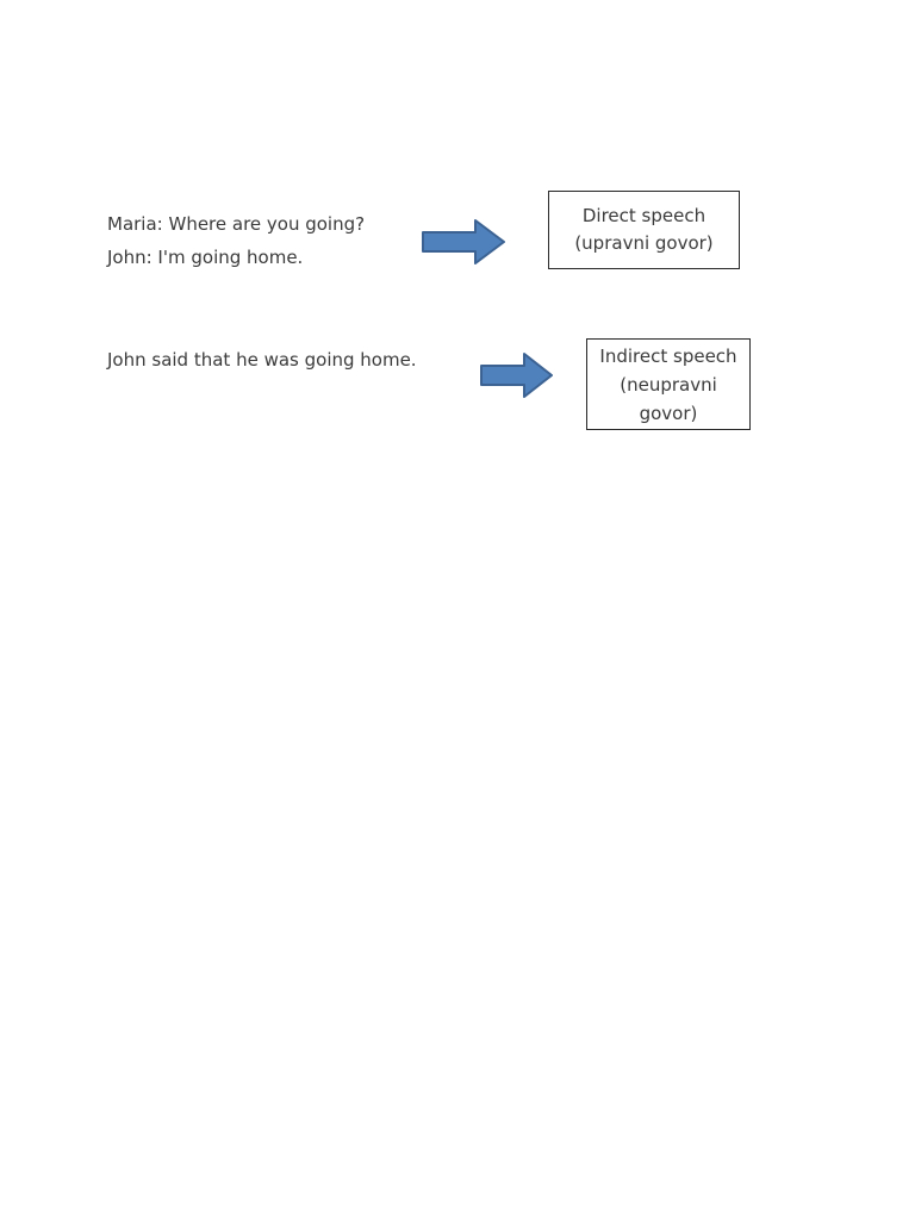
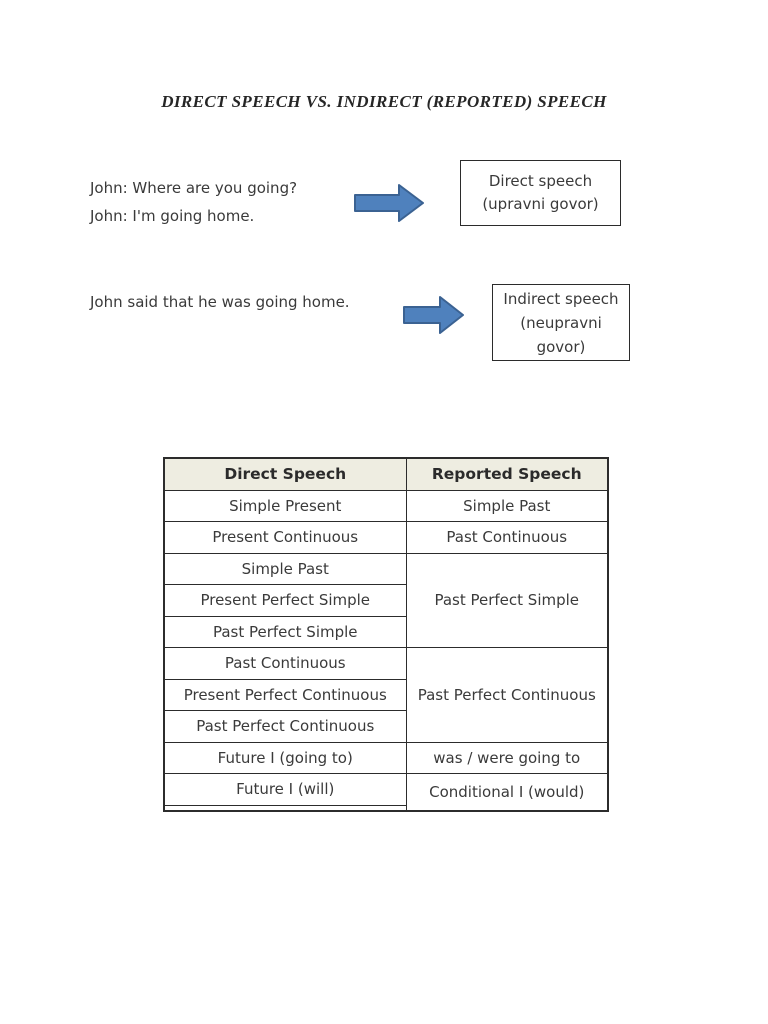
+ DIRECT SPEECH VS. INDIRECT (REPORTED) SPEECH
- Maria: Where are you going?
+ John: Where are you going?
  John: I'm going home.
  Direct speech
  (upravni govor)
  John said that he was going home.
  Indirect speech
  (neupravni
  govor)
+ Direct Speech	Reported Speech
+ Simple Present	Simple Past
+ Present Continuous	Past Continuous
+ Simple Past	Past Perfect Simple
+ Present Perfect Simple
+ Past Perfect Simple
+ Past Continuous	Past Perfect Continuous
+ Present Perfect Continuous
+ Past Perfect Continuous
+ Future I (going to)	was / were going to
+ Future I (will)	Conditional I (would)
